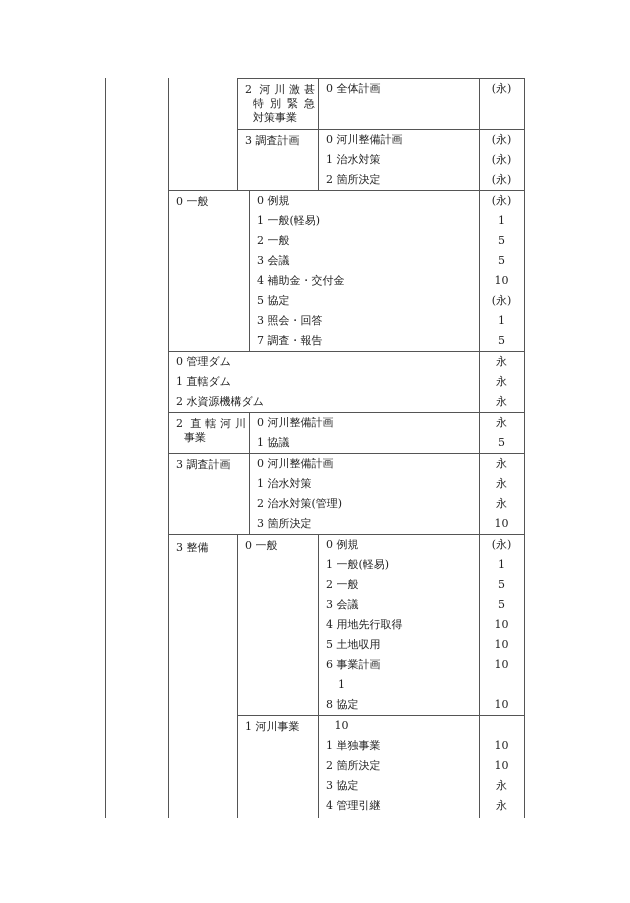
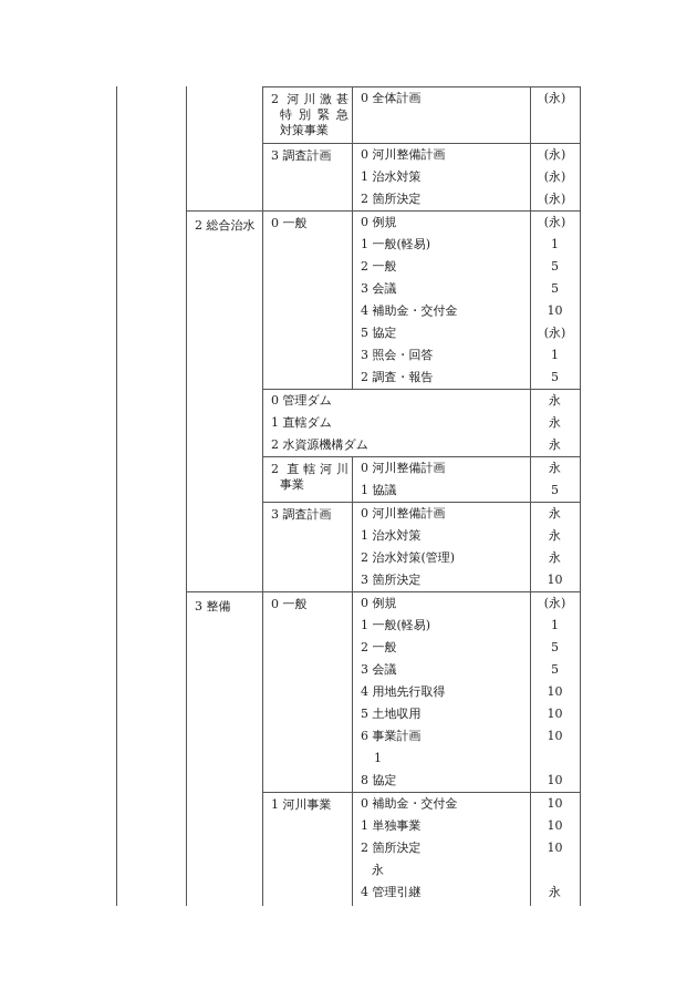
  2 河川激甚
  特別緊急
  対策事業
  0 全体計画
  (永)
  3 調査計画
  0 河川整備計画
  (永)
  1 治水対策
  (永)
  2 箇所決定
  (永)
+ 2 総合治水
  0 一般
  0 例規
  (永)
  1 一般(軽易)
  1
  2 一般
  5
  3 会議
  5
  4 補助金・交付金
  10
  5 協定
  (永)
  3 照会・回答
  1
- 7 調査・報告
+ 2 調査・報告
  5
  0 管理ダム
  永
  1 直轄ダム
  永
  2 水資源機構ダム
  永
  2 直轄河川
  事業
  0 河川整備計画
  永
  1 協議
  5
  3 調査計画
  0 河川整備計画
  永
  1 治水対策
  永
  2 治水対策(管理)
  永
  3 箇所決定
  10
  3 整備
  0 一般
  0 例規
  (永)
  1 一般(軽易)
  1
  2 一般
  5
  3 会議
  5
  4 用地先行取得
  10
  5 土地収用
  10
  6 事業計画
  10
  1
  8 協定
  10
  1 河川事業
+ 0 補助金・交付金
  10
  1 単独事業
  10
  2 箇所決定
  10
- 3 協定
  永
  4 管理引継
  永
